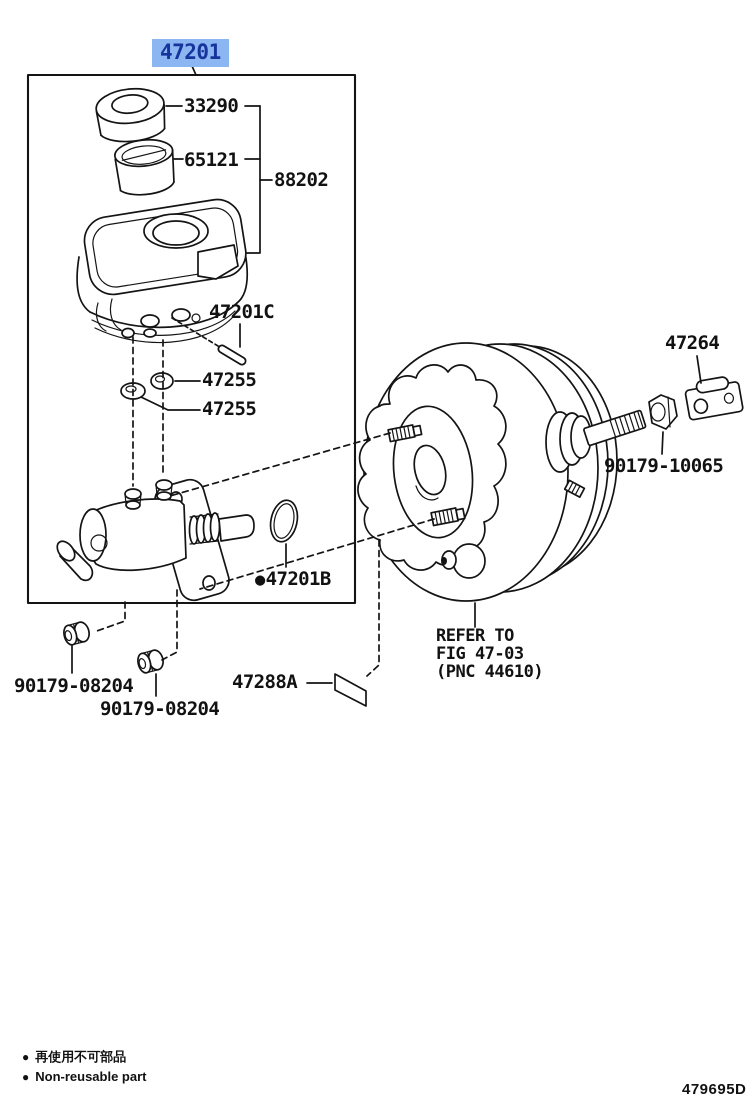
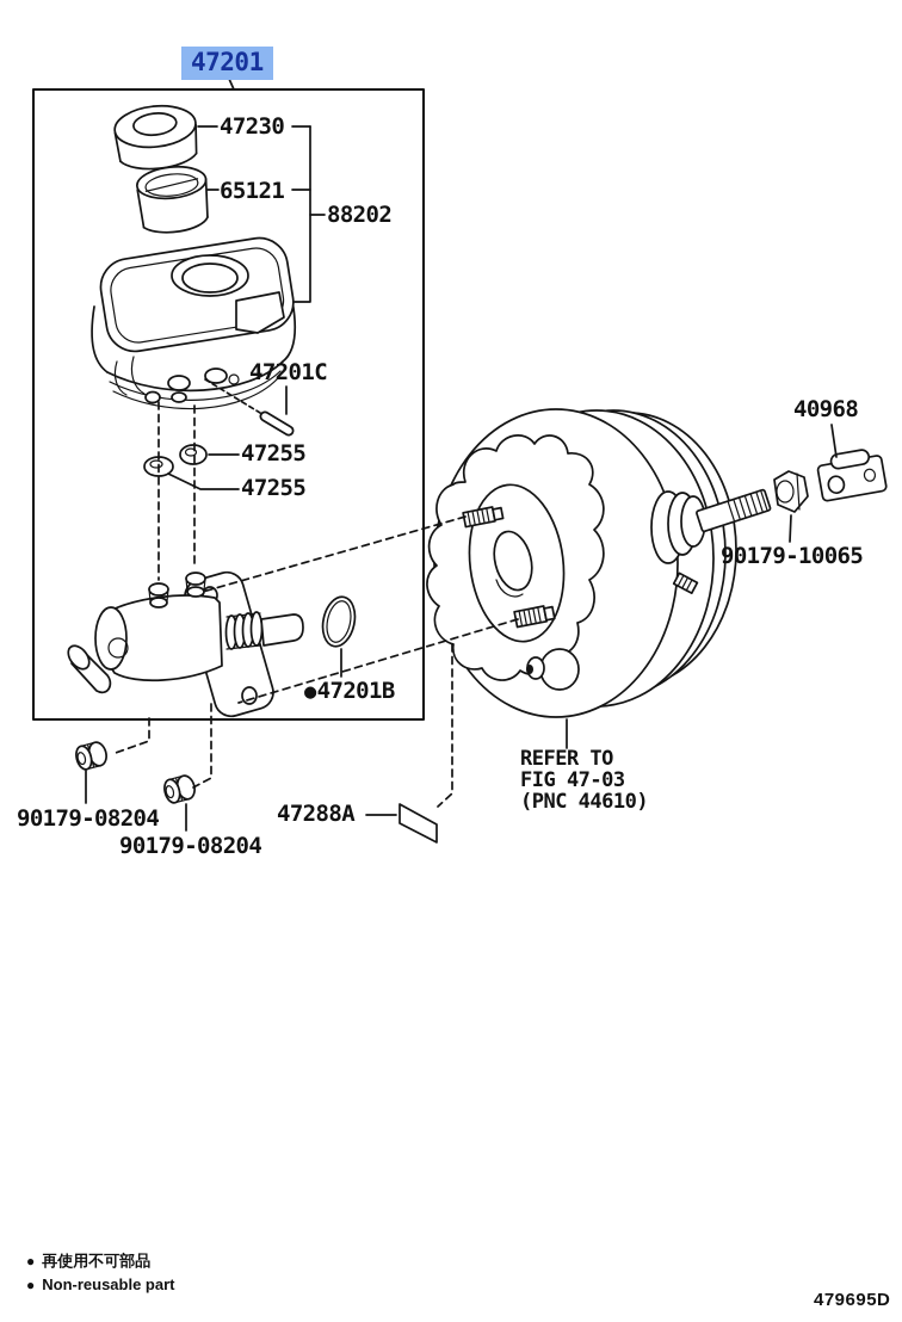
  47201
- 33290
+ 47230
  65121
  88202
  47201C
  47255
  47255
  ●47201B
  90179-08204
  90179-08204
  47288A
- 47264
+ 40968
  90179-10065
  REFER TO
  FIG 47-03
  (PNC 44610)
  ● 再使用不可部品
  ● Non-reusable part
  479695D
